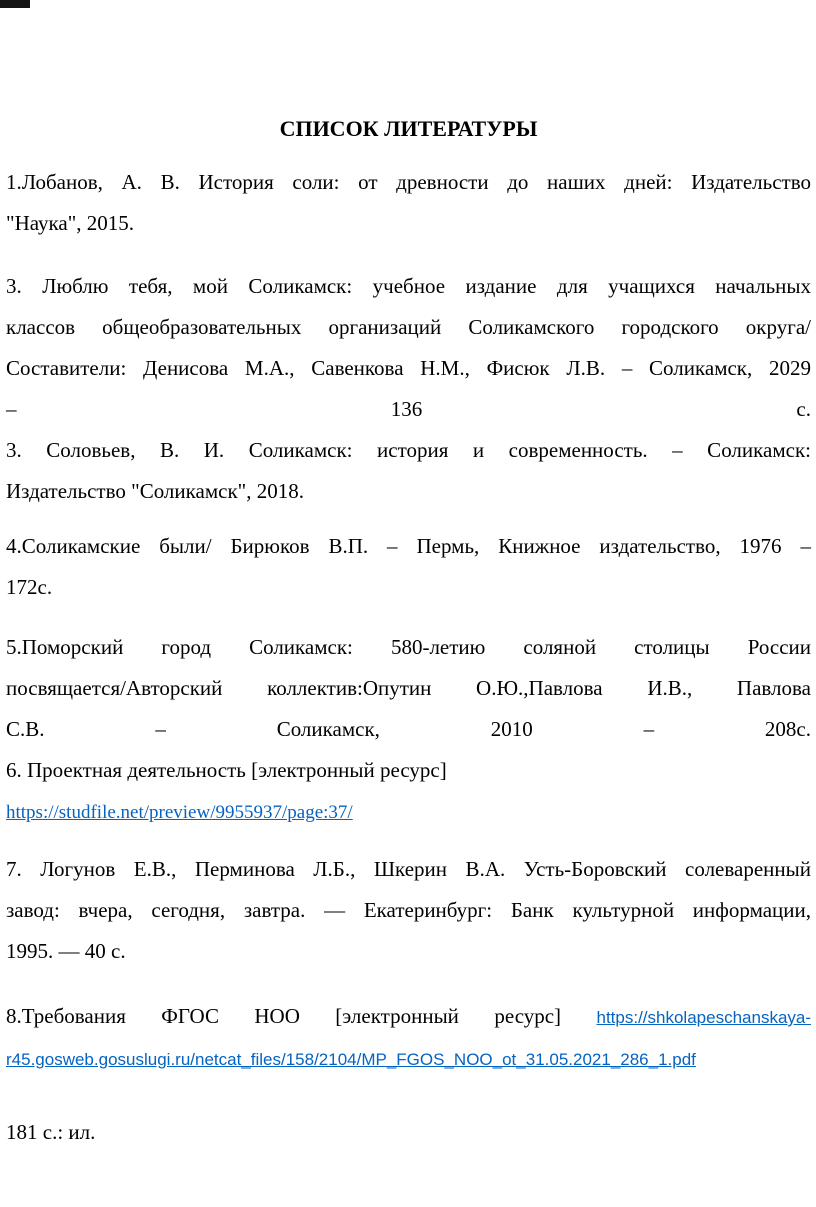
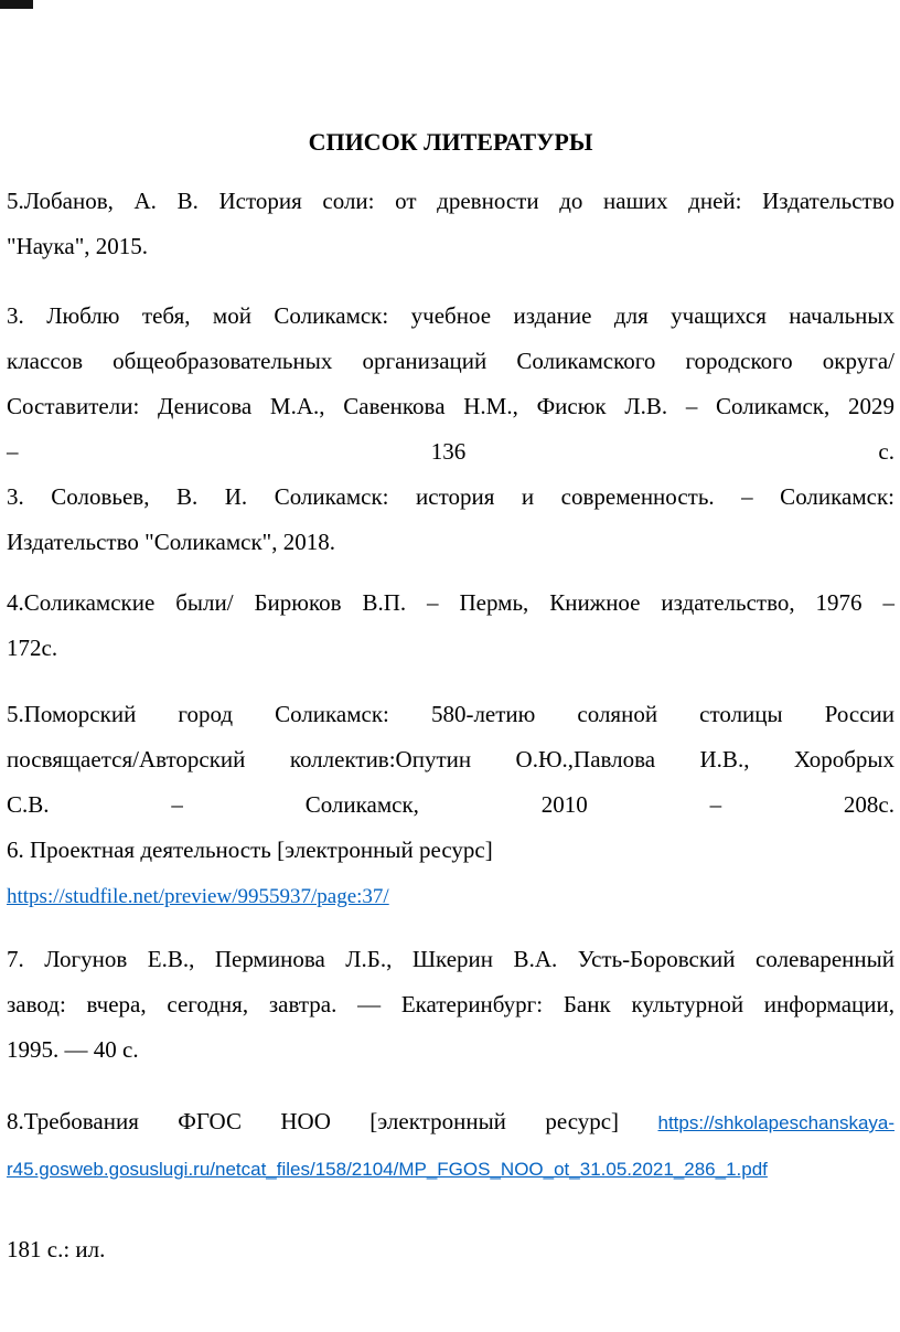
  СПИСОК ЛИТЕРАТУРЫ
- 1.Лобанов, А. В. История соли: от древности до наших дней: Издательство
+ 5.Лобанов, А. В. История соли: от древности до наших дней: Издательство
  "Наука", 2015.
  3. Люблю тебя, мой Соликамск: учебное издание для учащихся начальных
  классов общеобразовательных организаций Соликамского городского округа/
  Составители: Денисова М.А., Савенкова Н.М., Фисюк Л.В. – Соликамск, 2029
  – 136 с.
  3. Соловьев, В. И. Соликамск: история и современность. – Соликамск:
  Издательство "Соликамск", 2018.
  4.Соликамские были/ Бирюков В.П. – Пермь, Книжное издательство, 1976 –
  172с.
  5.Поморский город Соликамск: 580-летию соляной столицы России
- посвящается/Авторский коллектив:Опутин О.Ю.,Павлова И.В., Павлова
+ посвящается/Авторский коллектив:Опутин О.Ю.,Павлова И.В., Хоробрых
  С.В. – Соликамск, 2010 – 208с.
  6. Проектная деятельность [электронный ресурс]
  https://studfile.net/preview/9955937/page:37/
  7. Логунов Е.В., Перминова Л.Б., Шкерин В.А. Усть-Боровский солеваренный
  завод: вчера, сегодня, завтра. — Екатеринбург: Банк культурной информации,
  1995. — 40 с.
  8.Требования ФГОС НОО [электронный ресурс] https://shkolapeschanskaya-
  r45.gosweb.gosuslugi.ru/netcat_files/158/2104/MP_FGOS_NOO_ot_31.05.2021_286_1.pdf
  181 с.: ил.
